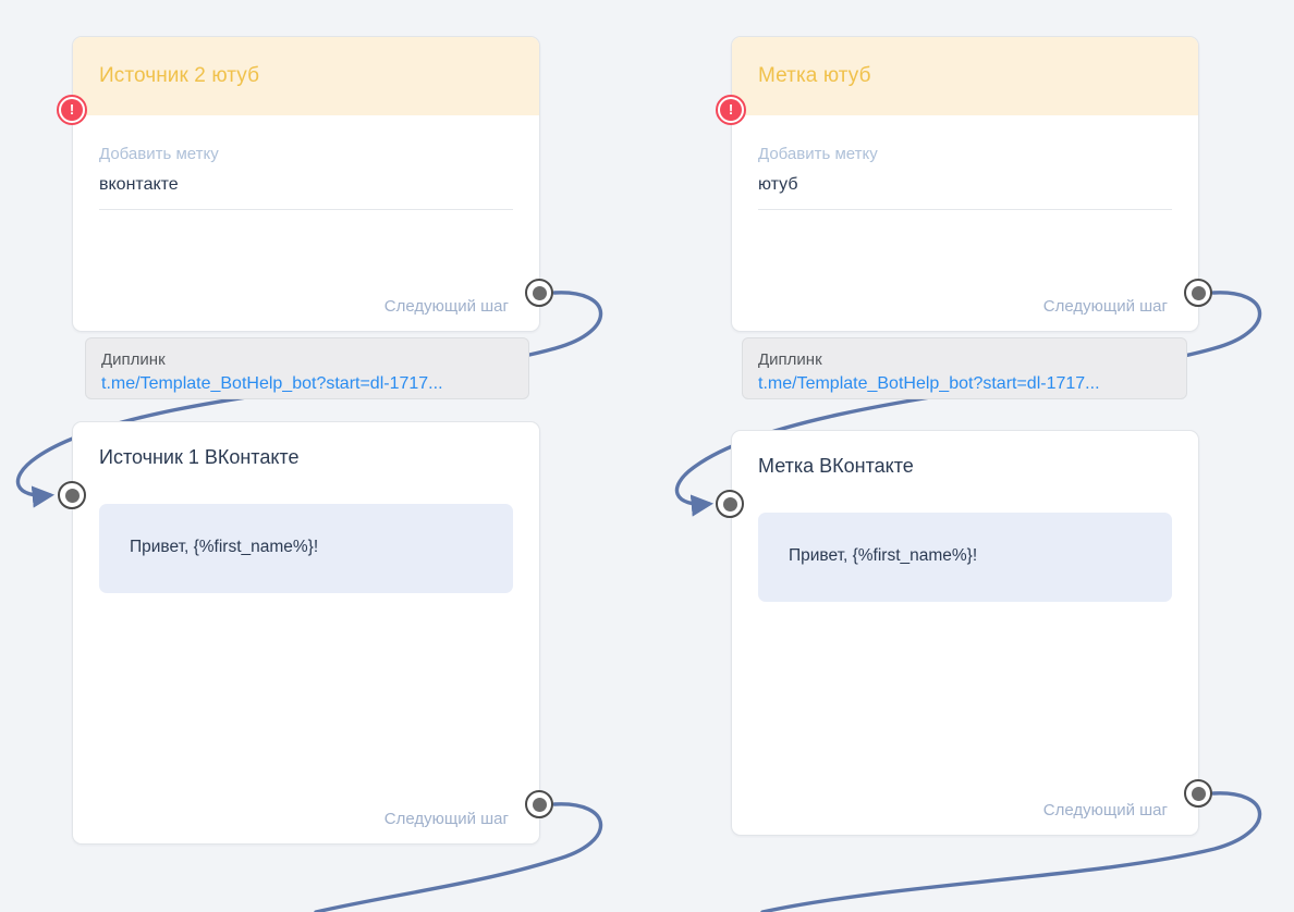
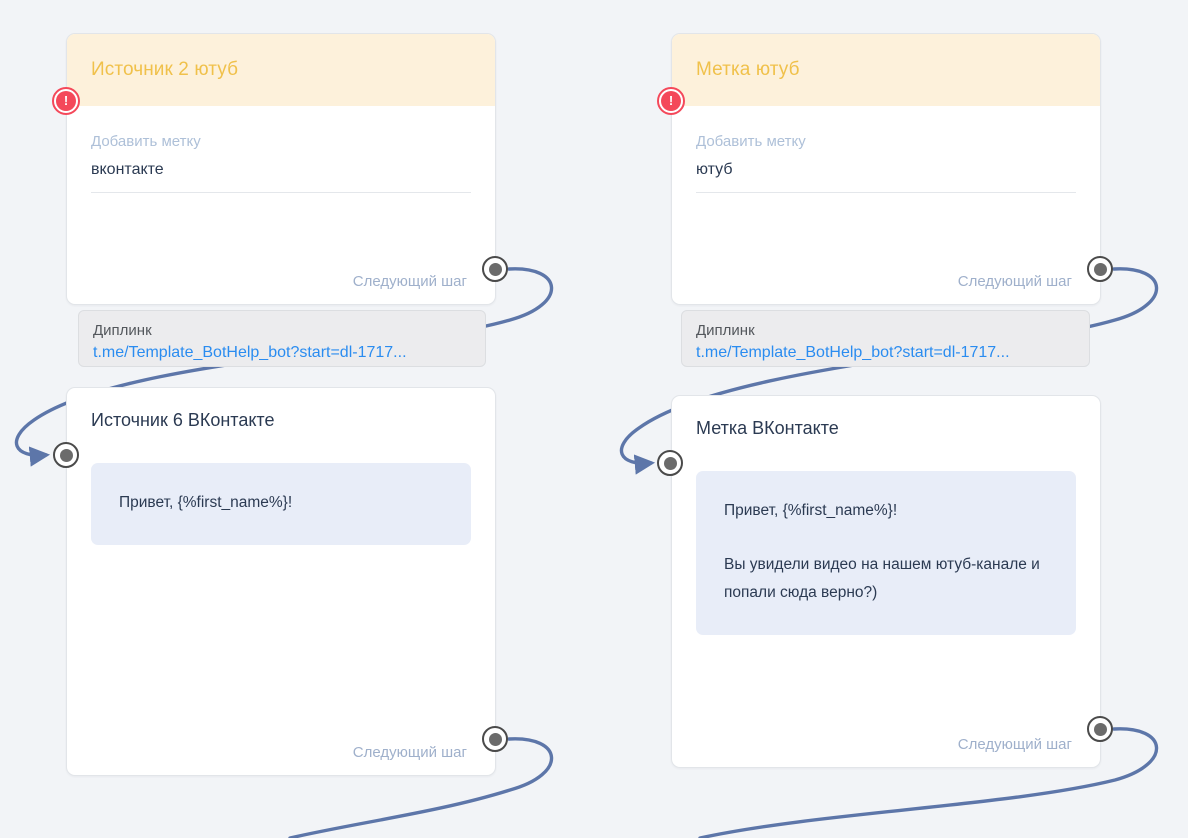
  Источник 2 ютуб
  Добавить метку
  вконтакте
  Следующий шаг
  !
  Диплинк
  t.me/Template_BotHelp_bot?start=dl-1717...
  Метка ютуб
  Добавить метку
  ютуб
  Следующий шаг
  !
  Диплинк
  t.me/Template_BotHelp_bot?start=dl-1717...
- Источник 1 ВКонтакте
+ Источник 6 ВКонтакте
  Привет, {%first_name%}!
  Следующий шаг
  Метка ВКонтакте
  Привет, {%first_name%}!
+ Вы увидели видео на нашем ютуб-канале и попали сюда верно?)
  Следующий шаг
